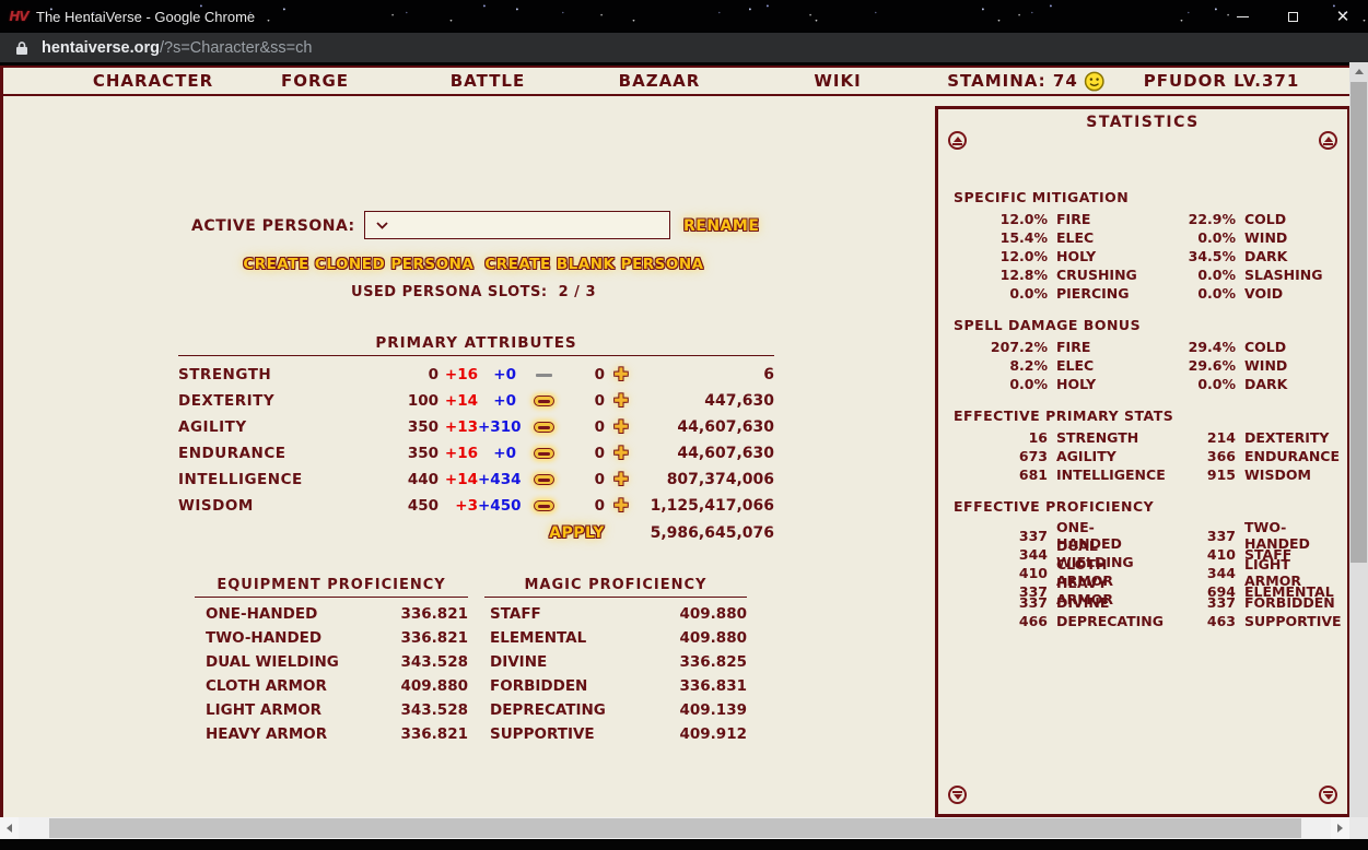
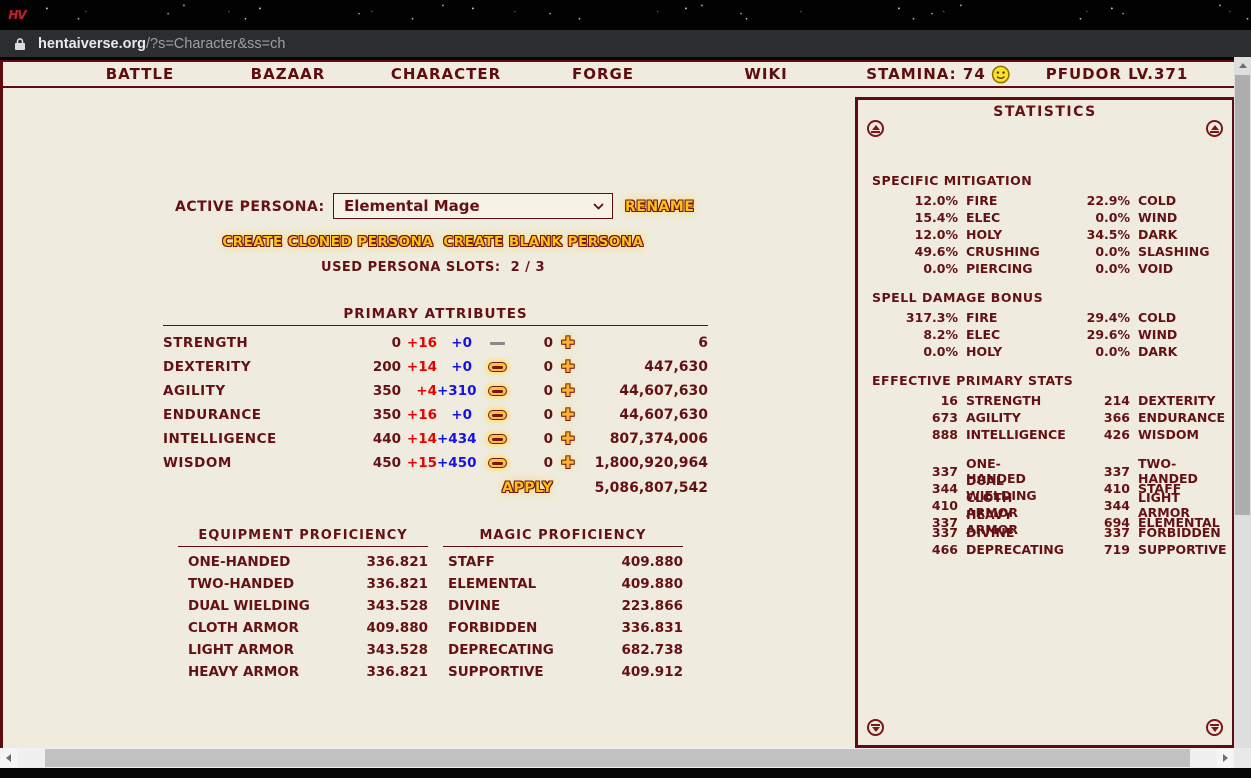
  HV
- The HentaiVerse - Google Chrome
- ✕
  hentaiverse.org
  /?s=Character&ss=ch
- CHARACTER
+ BATTLE
- FORGE
+ BAZAAR
- BATTLE
+ CHARACTER
- BAZAAR
+ FORGE
  WIKI
  STAMINA: 74
  PFUDOR LV.371
  ACTIVE PERSONA:
+ Elemental Mage
  RENAME
  CREATE CLONED PERSONA
  CREATE BLANK PERSONA
  USED PERSONA SLOTS: 2 / 3
  PRIMARY ATTRIBUTES
  STRENGTH
  0
  +16
  +0
  0
  ✚
  6
  DEXTERITY
- 100
+ 200
  +14
  +0
  0
  ✚
  447,630
  AGILITY
  350
- +13
+ +4
  +310
  0
  ✚
  44,607,630
  ENDURANCE
  350
  +16
  +0
  0
  ✚
  44,607,630
  INTELLIGENCE
  440
  +14
  +434
  0
  ✚
  807,374,006
  WISDOM
  450
- +3
+ +15
  +450
  0
  ✚
- 1,125,417,066
+ 1,800,920,964
  APPLY
- 5,986,645,076
+ 5,086,807,542
  EQUIPMENT PROFICIENCY
  ONE-HANDED
  336.821
  TWO-HANDED
  336.821
  DUAL WIELDING
  343.528
  CLOTH ARMOR
  409.880
  LIGHT ARMOR
  343.528
  HEAVY ARMOR
  336.821
  MAGIC PROFICIENCY
  STAFF
  409.880
  ELEMENTAL
  409.880
  DIVINE
- 336.825
+ 223.866
  FORBIDDEN
  336.831
  DEPRECATING
- 409.139
+ 682.738
  SUPPORTIVE
  409.912
  STATISTICS
  SPECIFIC MITIGATION
  12.0%
  FIRE
  22.9%
  COLD
  15.4%
  ELEC
  0.0%
  WIND
  12.0%
  HOLY
  34.5%
  DARK
- 12.8%
+ 49.6%
  CRUSHING
  0.0%
  SLASHING
  0.0%
  PIERCING
  0.0%
  VOID
  SPELL DAMAGE BONUS
- 207.2%
+ 317.3%
  FIRE
  29.4%
  COLD
  8.2%
  ELEC
  29.6%
  WIND
  0.0%
  HOLY
  0.0%
  DARK
  EFFECTIVE PRIMARY STATS
  16
  STRENGTH
  214
  DEXTERITY
  673
  AGILITY
  366
  ENDURANCE
- 681
+ 888
  INTELLIGENC
- 915
+ 426
  WISDOM
- EFFECTIVE PROFICIENCY
  337
  ONE-HANDED
  337
  TWO-HANDED
  344
  DUAL WIELDING
  410
  STAFF
  410
  CLOTH ARMOR
  344
  LIGHT ARMOR
  337
  HEAVY ARMOR
  694
  ELEMENTAL
  337
  DIVINE
  337
  FORBIDDEN
  466
  DEPRECATIN
- 463
+ 719
  SUPPORTIVE
